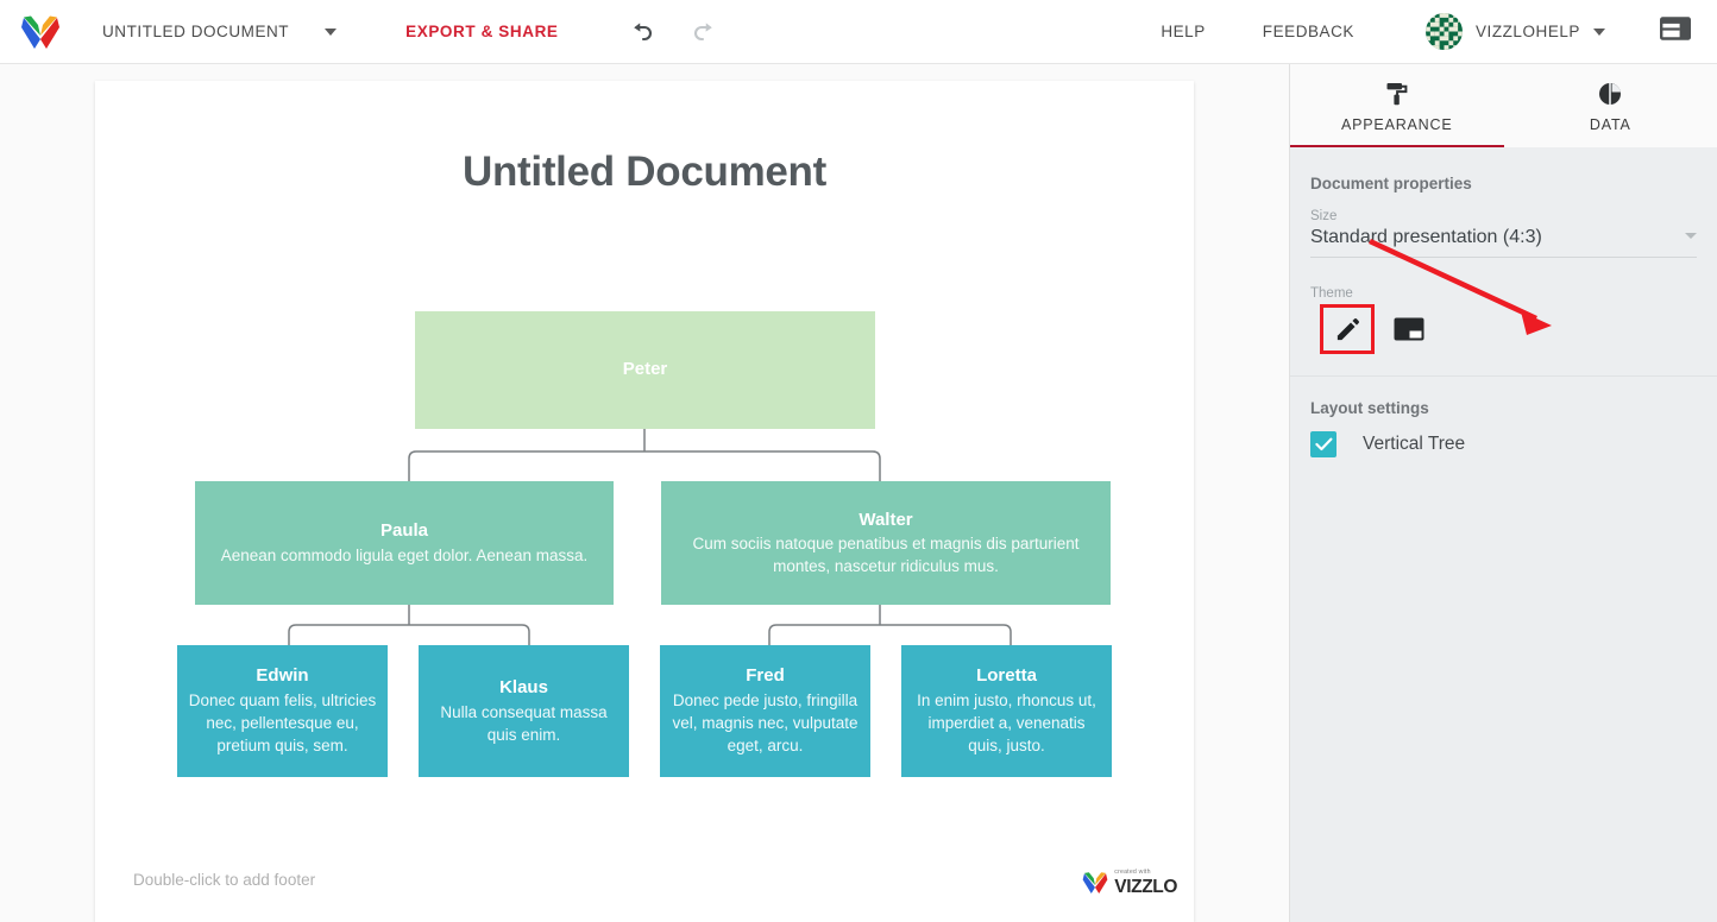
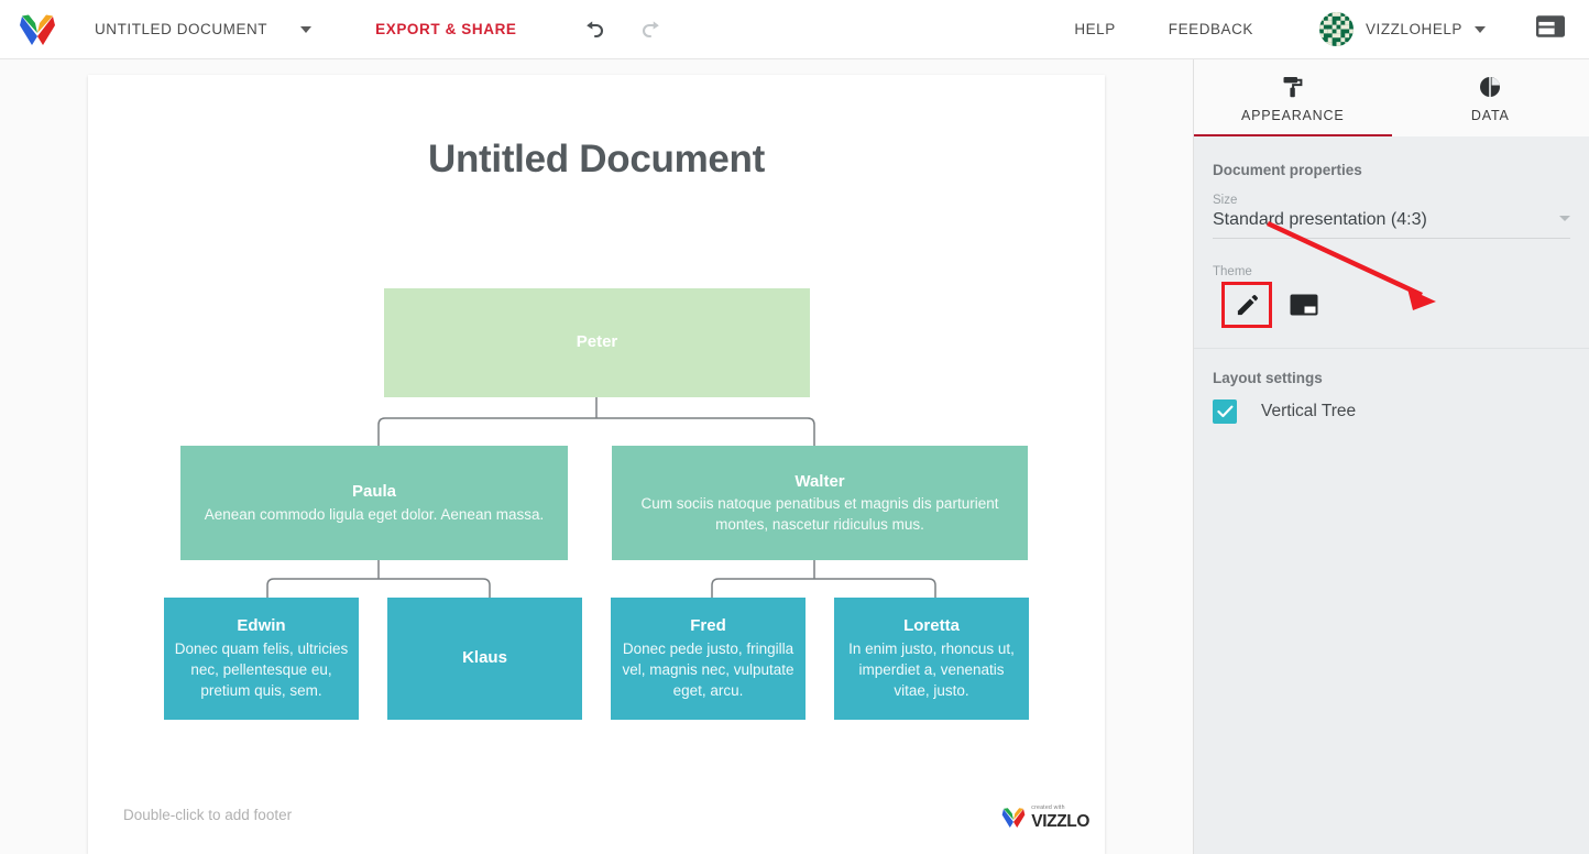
  UNTITLED DOCUMENT
  EXPORT & SHARE
  HELP
  FEEDBACK
  VIZZLOHELP
  Untitled Document
  Peter
  Paula
  Aenean commodo ligula eget dolor. Aenean massa.
  Walter
  Cum sociis natoque penatibus et magnis dis parturient montes, nascetur ridiculus mus.
  Edwin
  Donec quam felis, ultricies nec, pellentesque eu, pretium quis, sem.
  Klaus
- Nulla consequat massa quis enim.
  Fred
  Donec pede justo, fringilla vel, magnis nec, vulputate eget, arcu.
  Loretta
- In enim justo, rhoncus ut, imperdiet a, venenatis quis, justo.
+ In enim justo, rhoncus ut, imperdiet a, venenatis vitae, justo.
  Double-click to add footer
  VIZZLO
  APPEARANCE
  DATA
  Document properties
  Size
  Standard presentation (4:3)
  Theme
  Layout settings
  Vertical Tree
